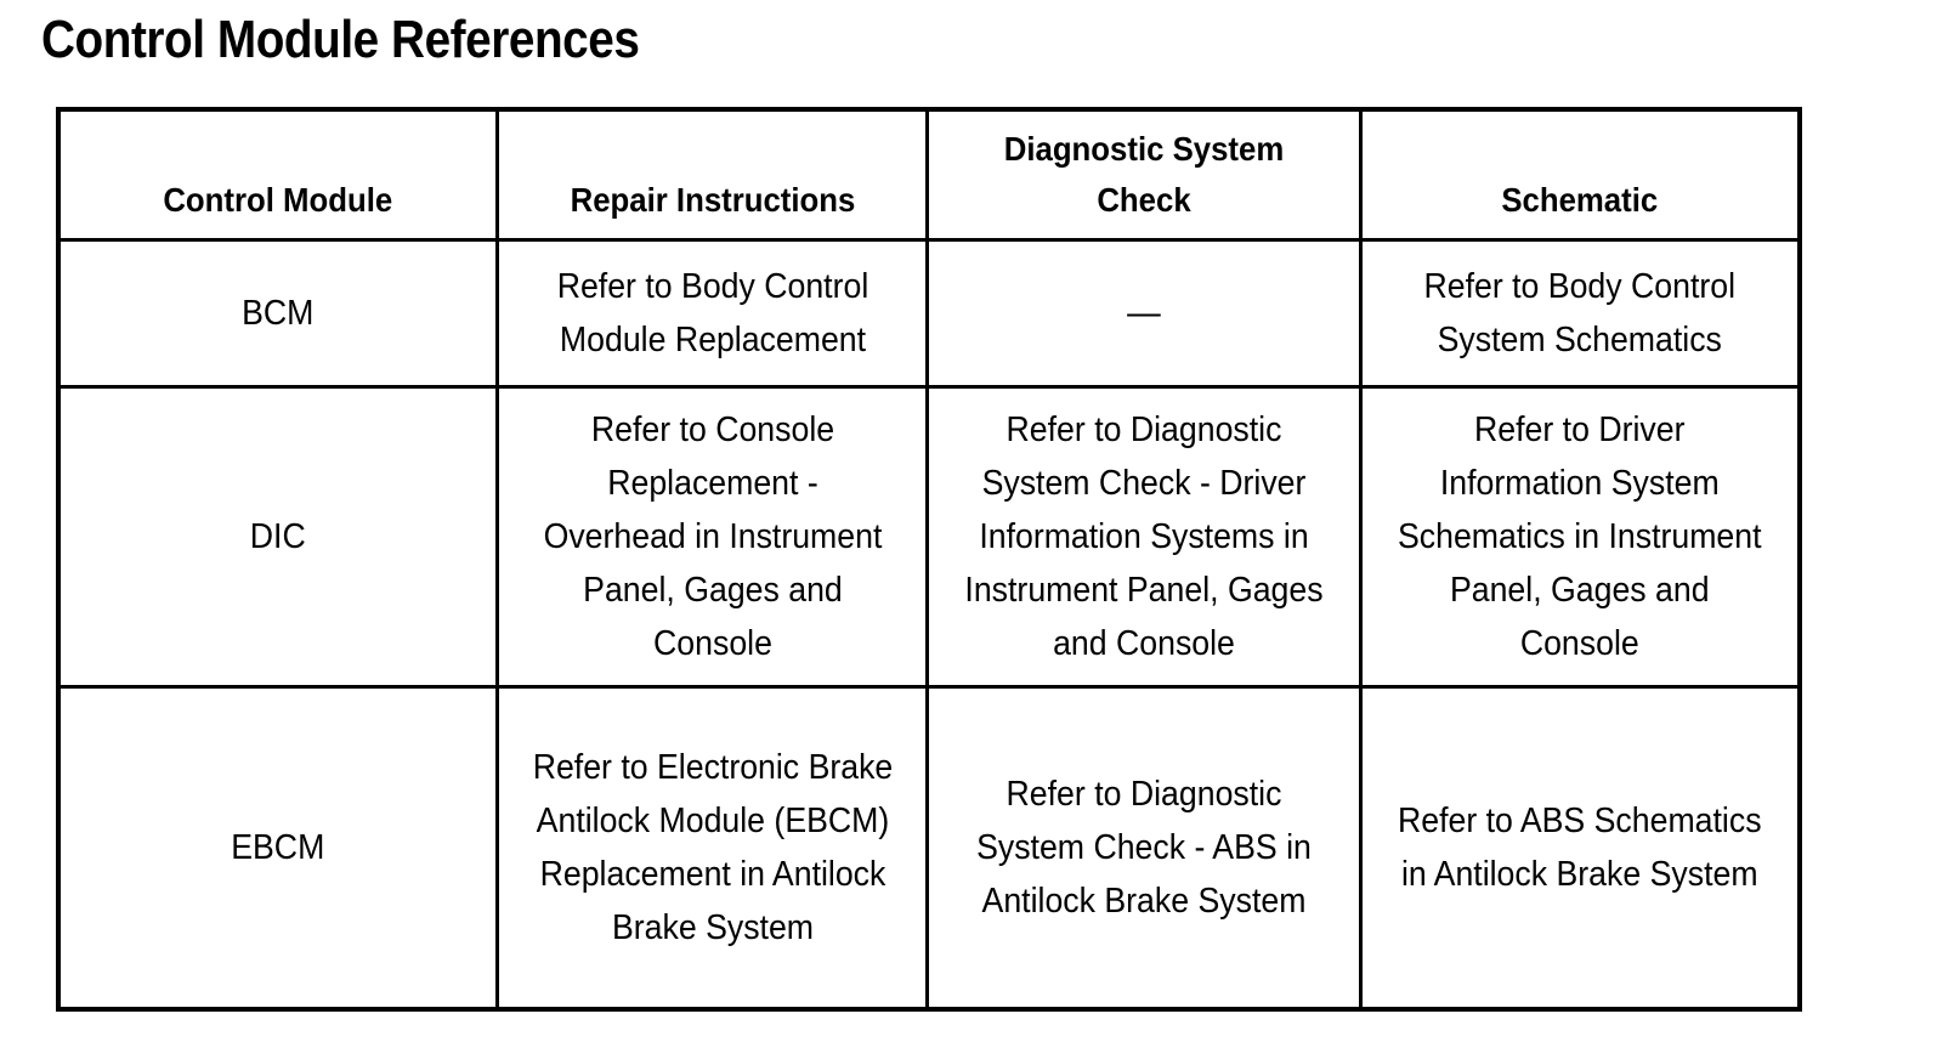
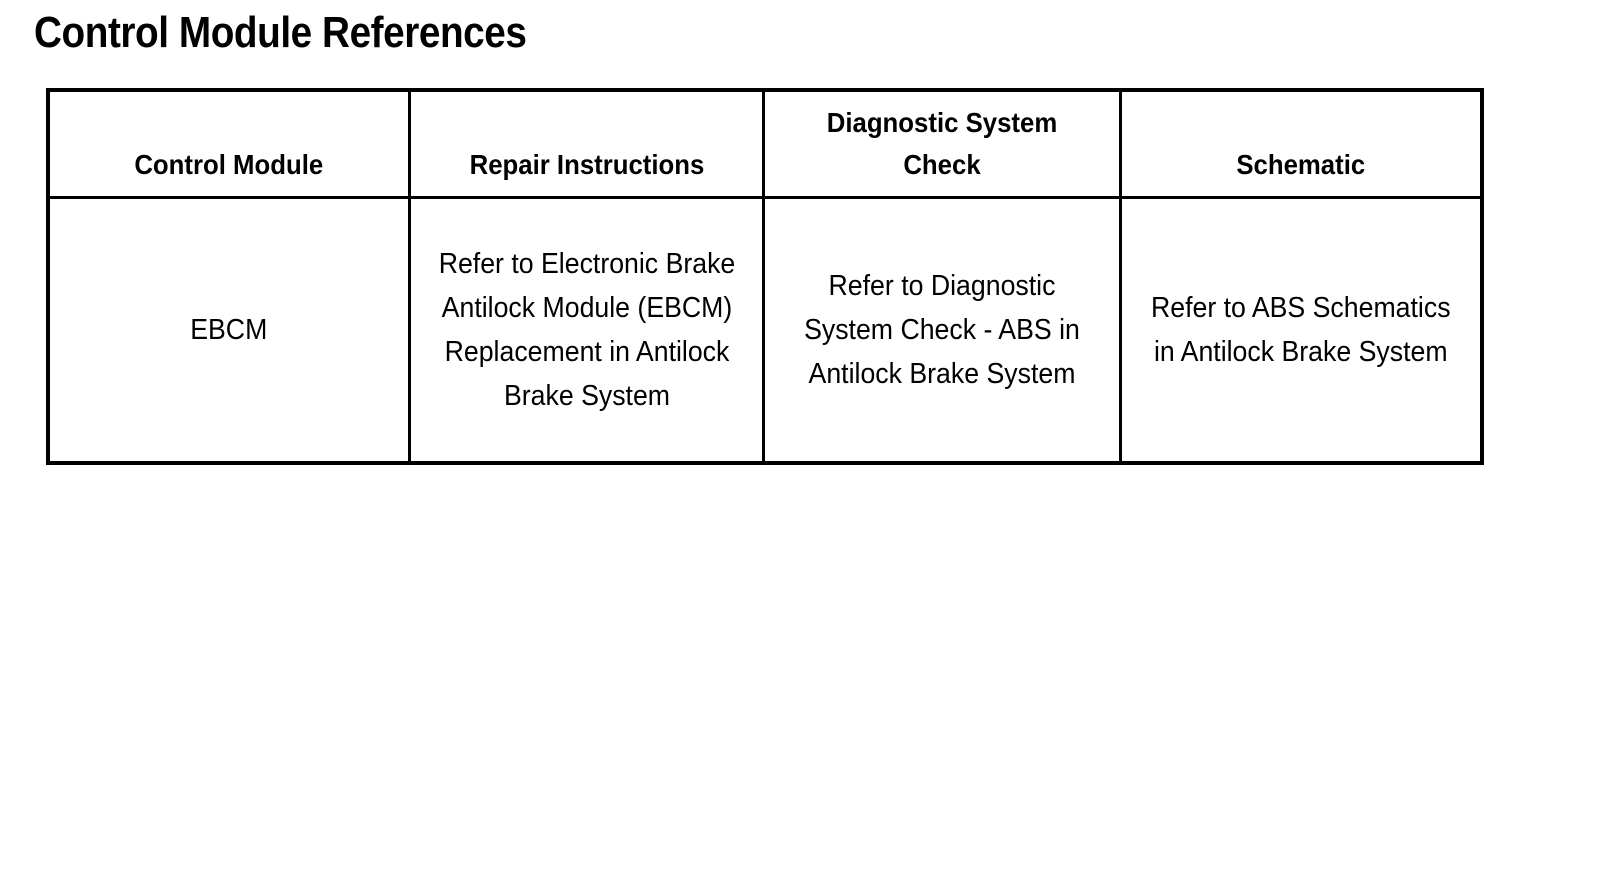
  Control Module References
  Control Module	Repair Instructions	Diagnostic SystemCheck	Schematic
- BCM	Refer to Body Control Module Replacement	—	Refer to Body Control System Schematics
- DIC	Refer to Console Replacement - Overhead in Instrument Panel, Gages and Console	Refer to Diagnostic System Check - Driver Information Systems in Instrument Panel, Gages and Console	Refer to Driver Information System Schematics in Instrument Panel, Gages and Console
  EBCM	Refer to Electronic Brake Antilock Module (EBCM) Replacement in Antilock Brake System	Refer to Diagnostic System Check - ABS in Antilock Brake System	Refer to ABS Schematics in Antilock Brake System
